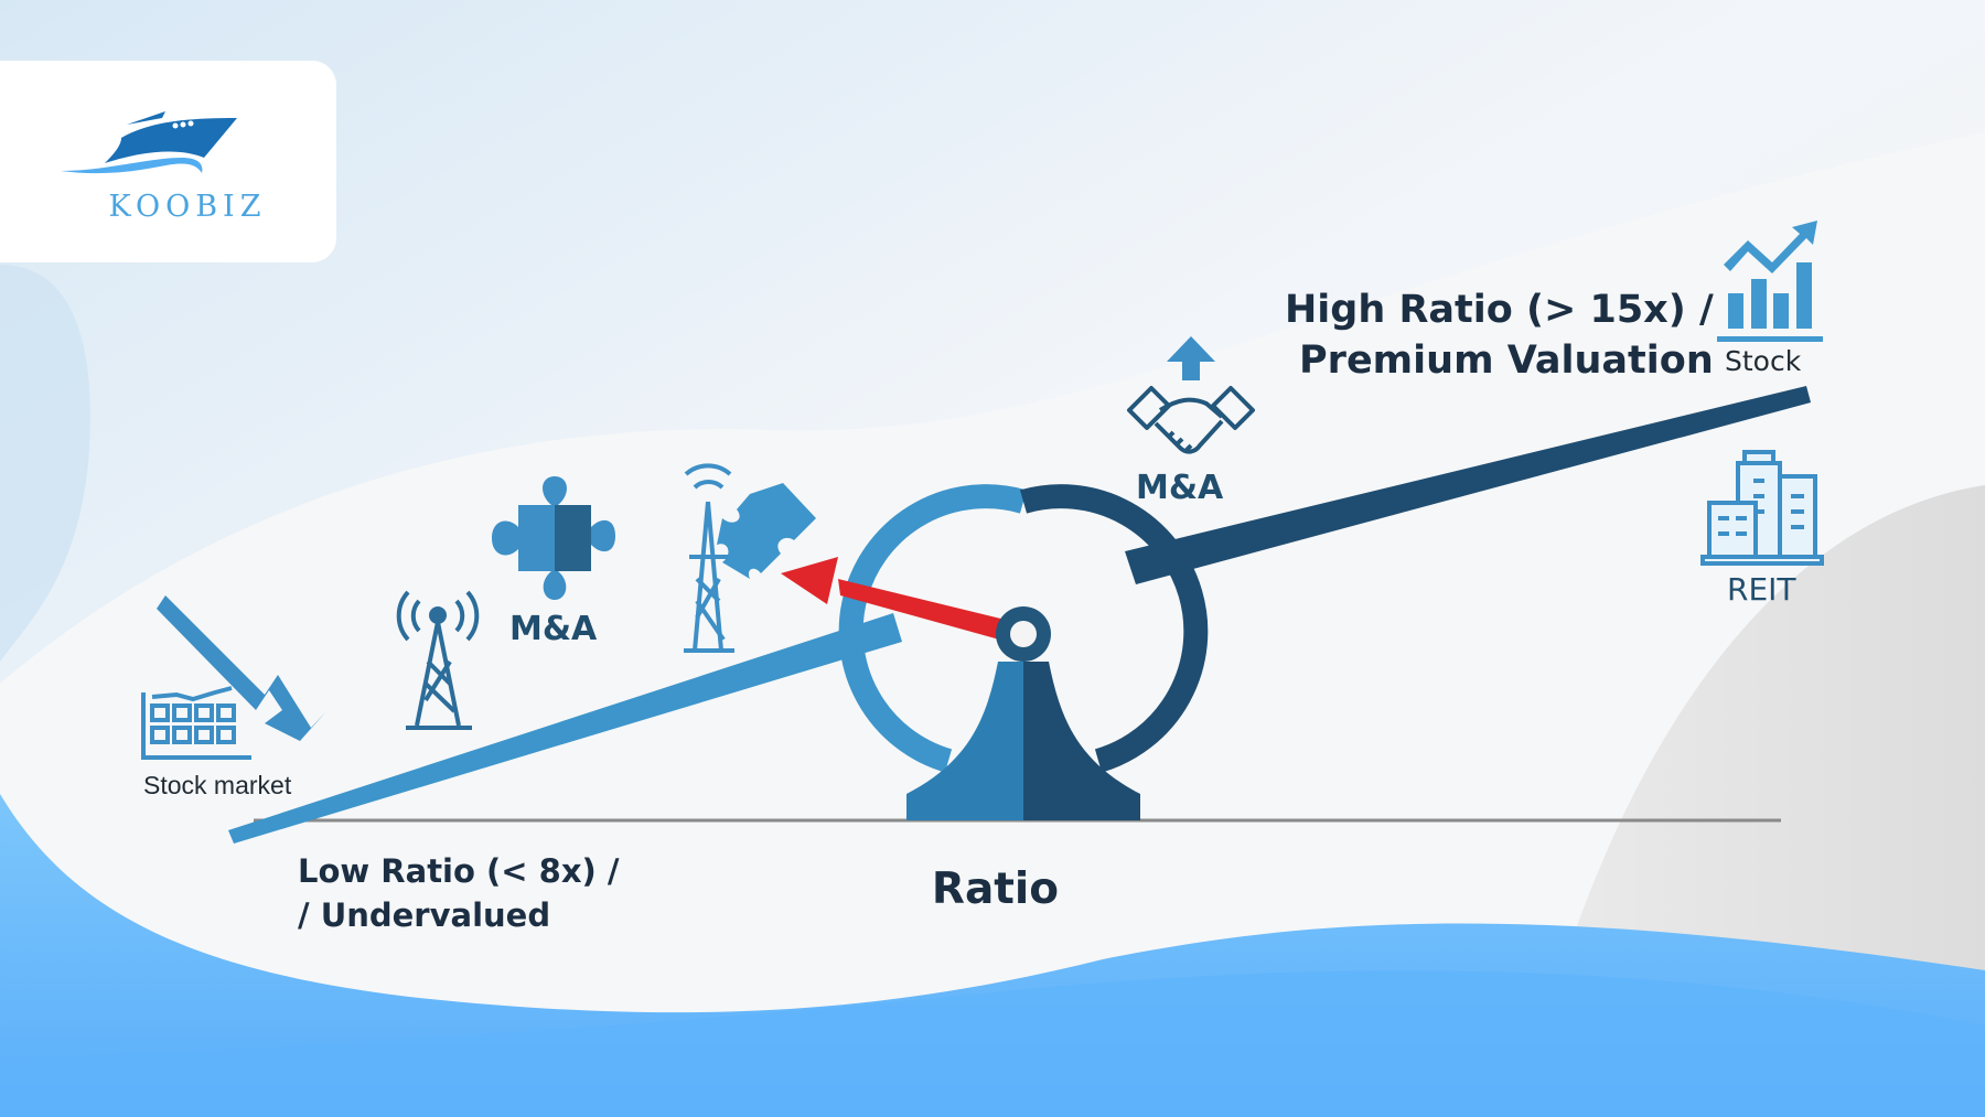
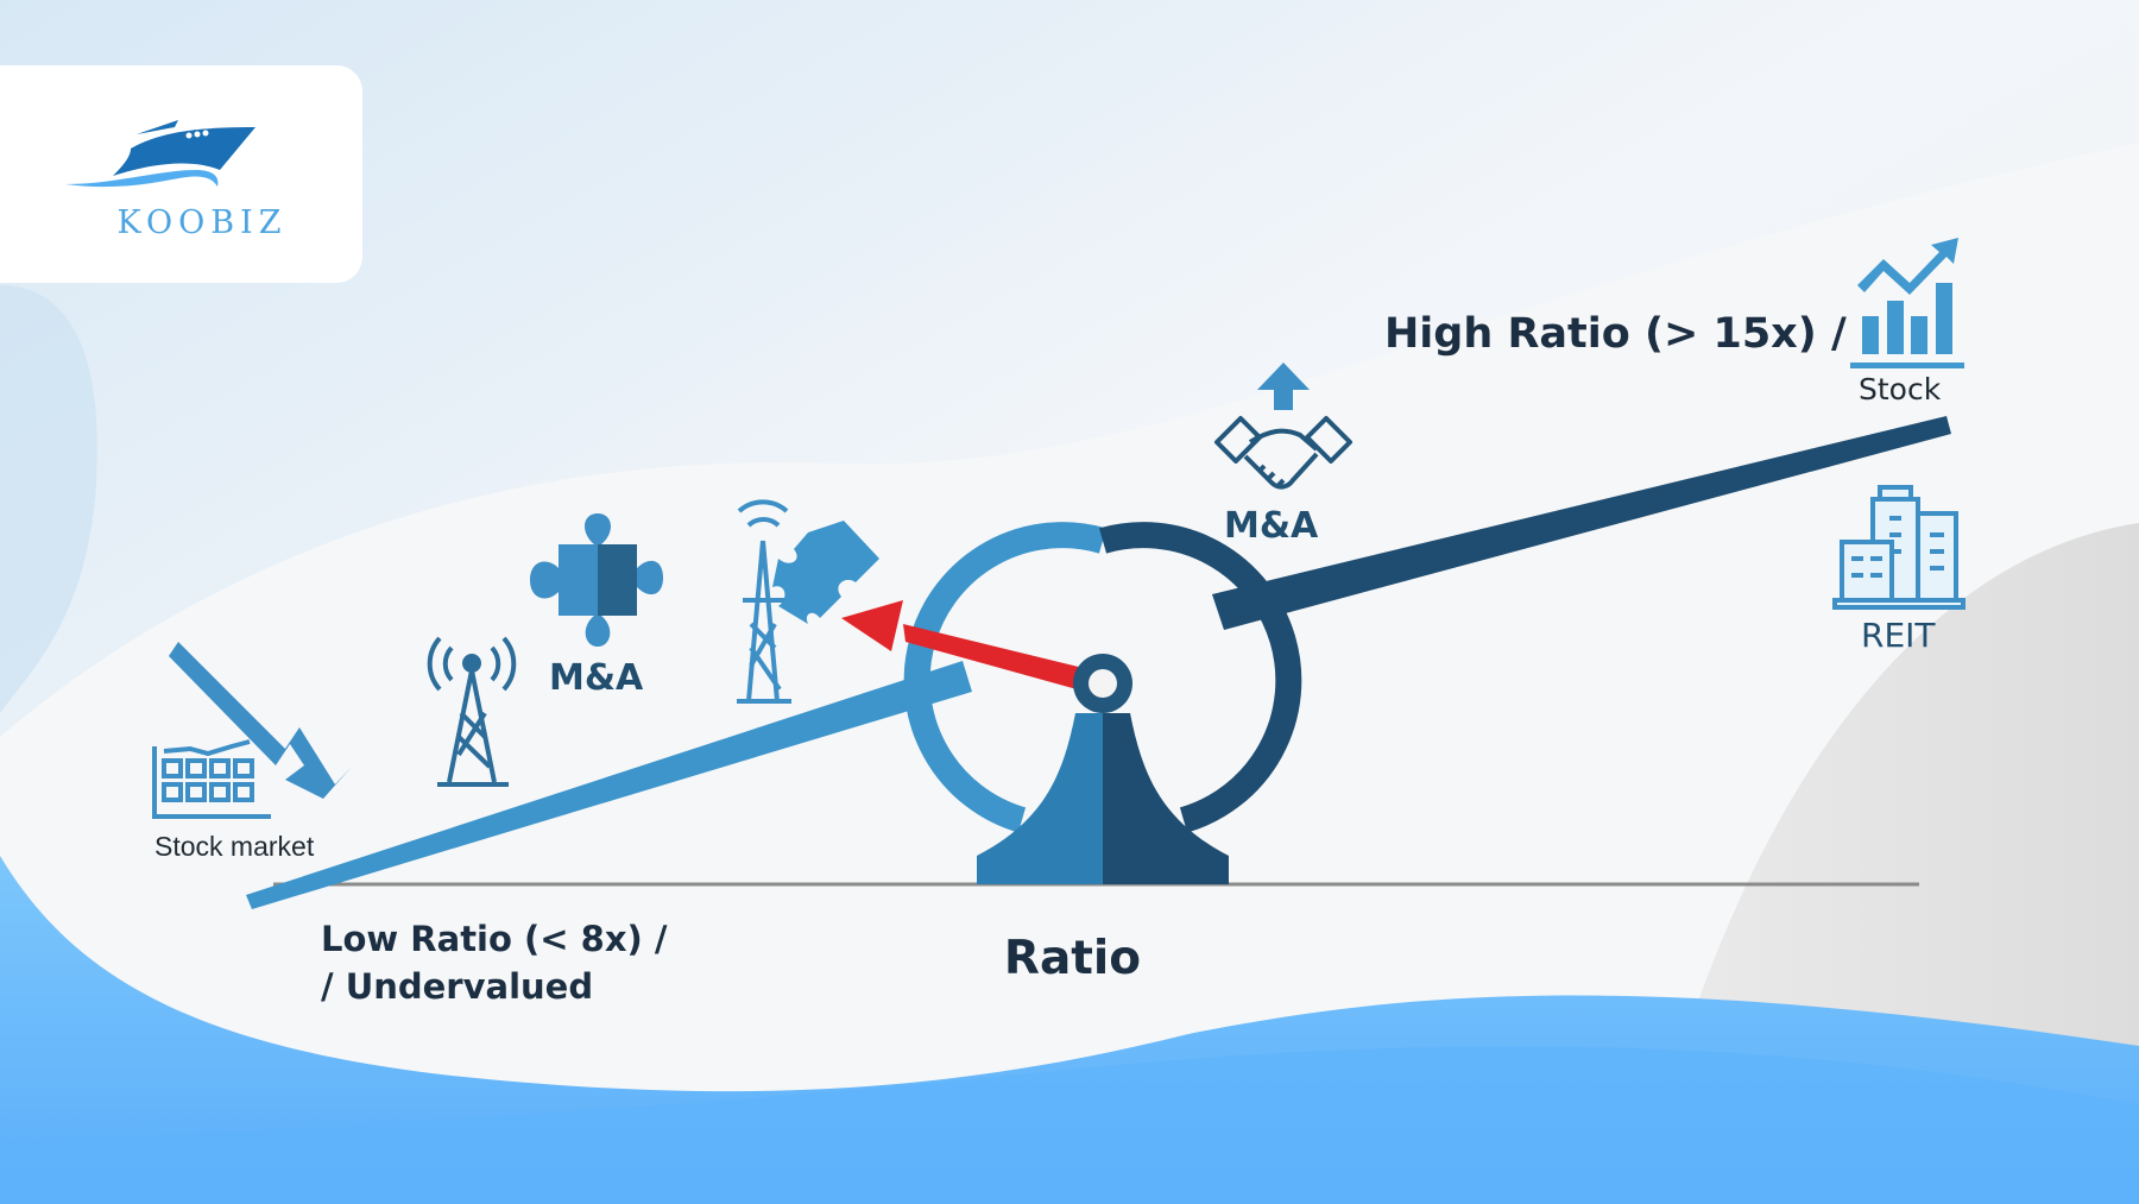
  KOOBIZ
  Stock market
  M&A
  M&A
  Stock
  REIT
  High Ratio (> 15x) /
- Premium Valuation
  Low Ratio (< 8x) /
  / Undervalued
  Ratio
